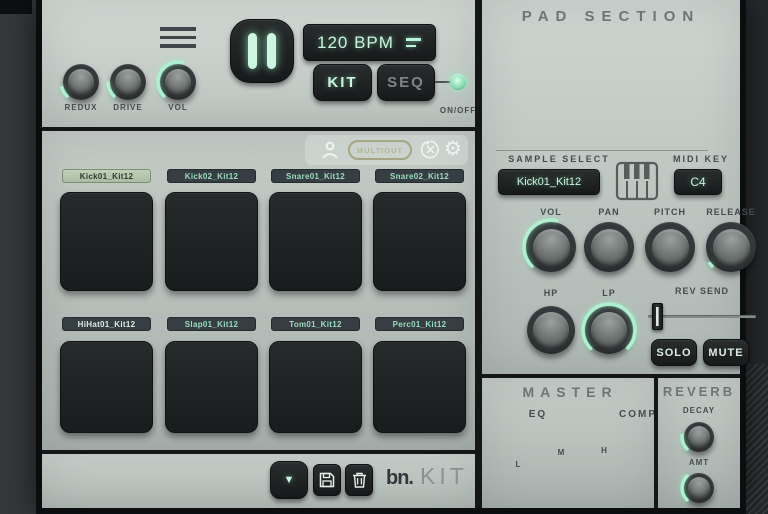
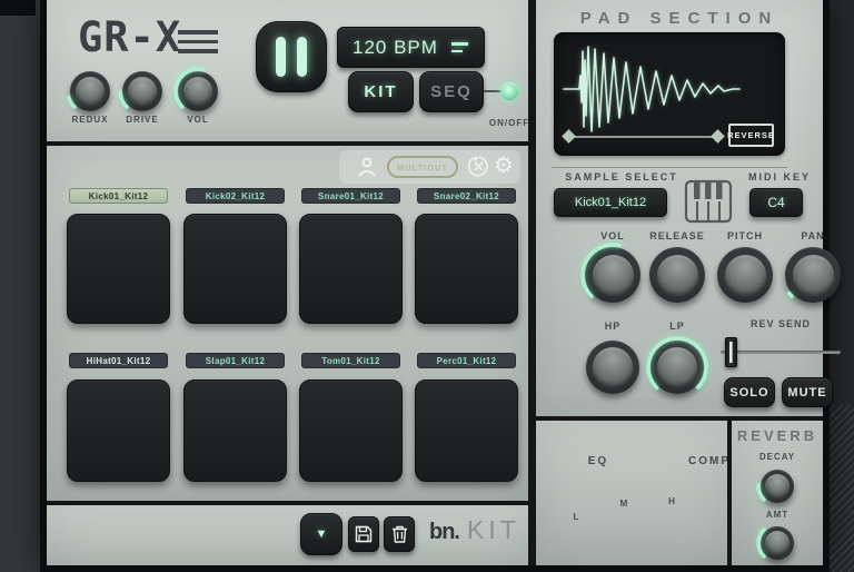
+ GR-X
  REDUX
  DRIVE
  VOL
  120 BPM
  KIT
  SEQ
  ON/OFF
  MULTIOUT
  ⚙
  Kick01_Kit12
  Kick02_Kit12
  Snare01_Kit12
  Snare02_Kit12
  HiHat01_Kit12
  Slap01_Kit12
  Tom01_Kit12
  Perc01_Kit12
  ▼
  bn.
  KIT
  PAD SECTION
+ REVERSE
  SAMPLE SELECT
  Kick01_Kit12
  MIDI KEY
  C4
  VOL
- PAN
+ RELEASE
  PITCH
- RELEASE
+ PAN
  HP
  LP
  REV SEND
  SOLO
  MUTE
- MASTER
  EQ
  COMP
  L
  M
  H
  REVERB
  DECAY
  AMT
